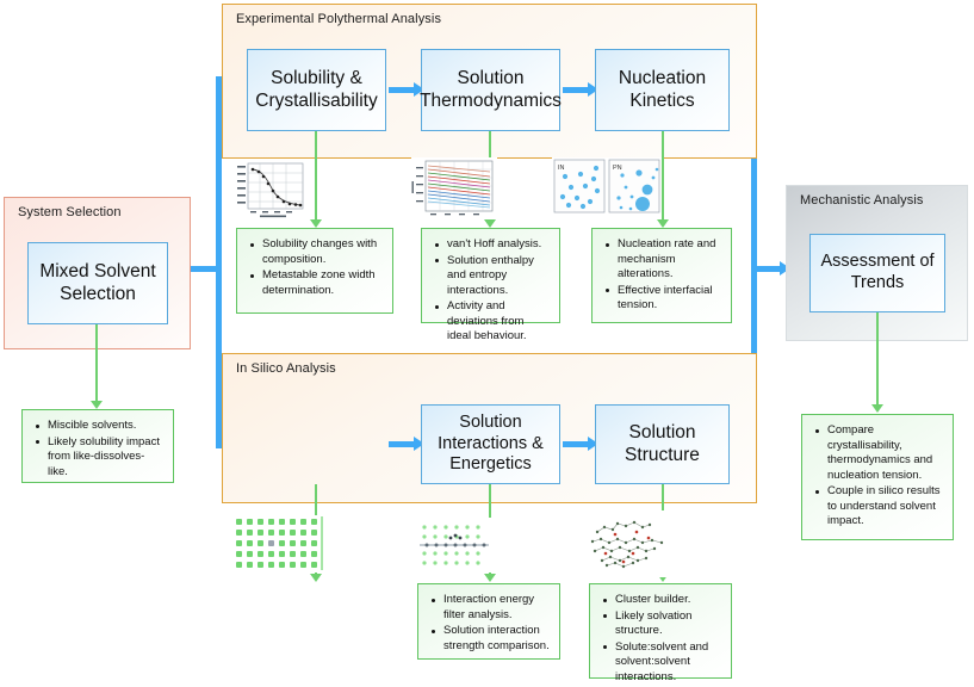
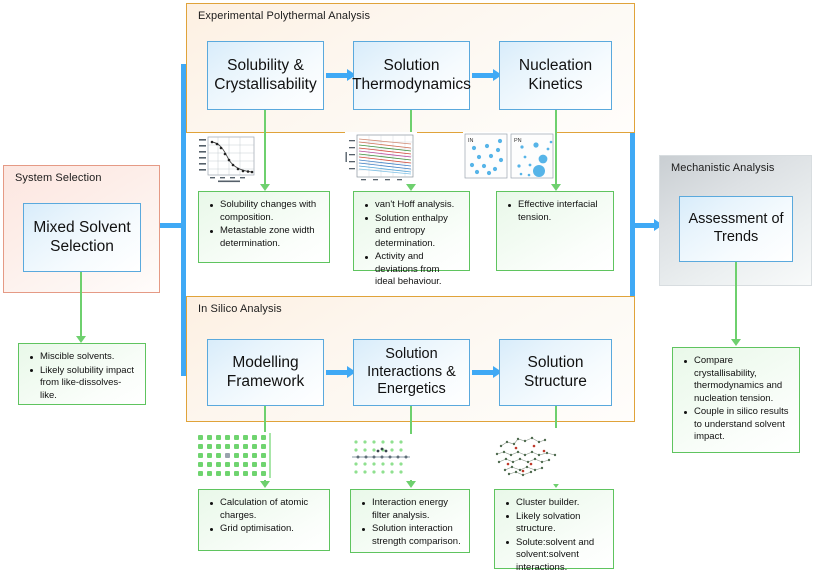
  System Selection
  Mixed Solvent
  Selection
  Miscible solvents.
  Likely solubility impact from like-dissolves-like.
  Experimental Polythermal Analysis
  Solubility &
  Crystallisability
  Solution
  Thermodynamics
  Nucleation
  Kinetics
  Solubility changes with composition.
  Metastable zone width determination.
  van't Hoff analysis.
- Solution enthalpy and entropy interactions.
+ Solution enthalpy and entropy determination.
  Activity and deviations from ideal behaviour.
- Nucleation rate and mechanism alterations.
  Effective interfacial tension.
  In Silico Analysis
+ Modelling
+ Framework
  Solution
  Interactions &
  Energetics
  Solution
  Structure
+ Calculation of atomic charges.
+ Grid optimisation.
  Interaction energy filter analysis.
  Solution interaction strength comparison.
  Cluster builder.
  Likely solvation structure.
  Solute:solvent and solvent:solvent interactions.
  Mechanistic Analysis
  Assessment of
  Trends
  Compare crystallisability, thermodynamics and nucleation tension.
  Couple in silico results to understand solvent impact.
